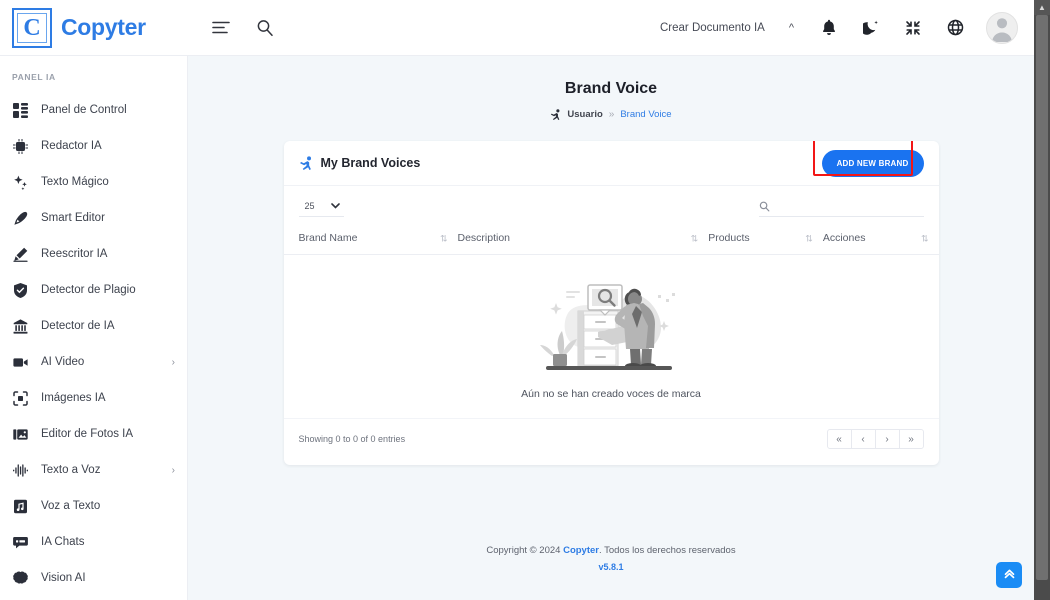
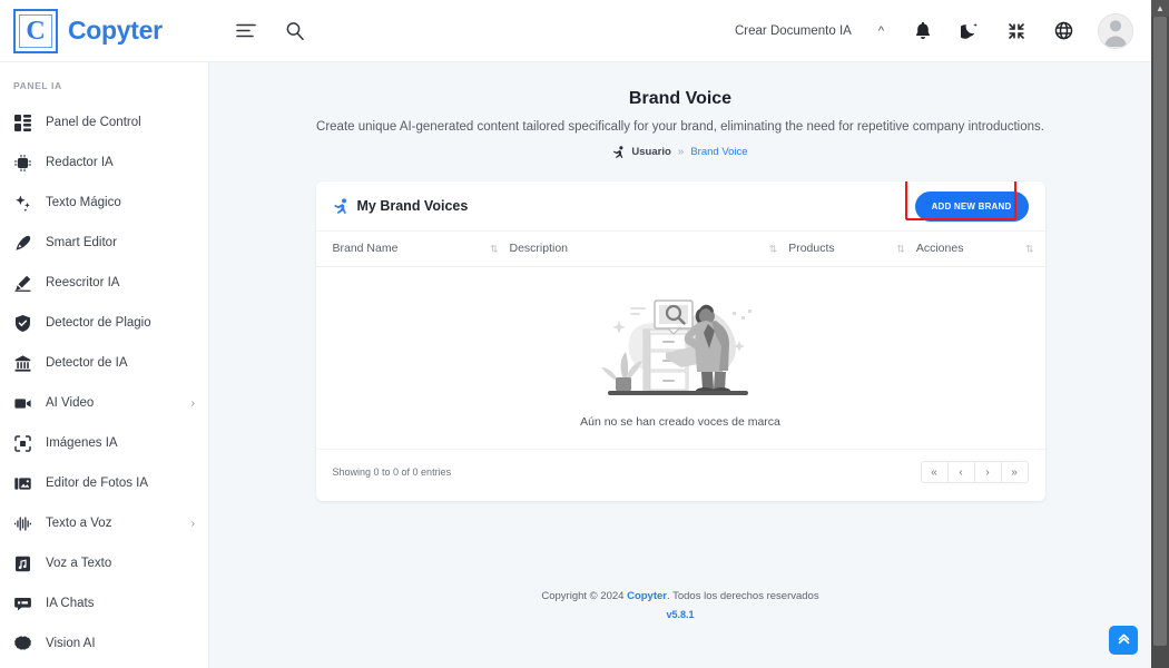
  C
  Copyter
  Crear Documento IA
  ^
  PANEL IA
  Panel de Control
  Redactor IA
  Texto Mágico
  Smart Editor
  Reescritor IA
  Detector de Plagio
  Detector de IA
  AI Video
  ›
  Imágenes IA
  Editor de Fotos IA
  Texto a Voz
  ›
  Voz a Texto
  IA Chats
  Vision AI
  Brand Voice
+ Create unique AI-generated content tailored specifically for your brand, eliminating the need for repetitive company introductions.
  Usuario
  »
  Brand Voice
  My Brand Voices
  ADD NEW BRAND
- 25
  Brand Name ⇅	Description ⇅	Products ⇅	Acciones ⇅
  Aún no se han creado voces de marca
  Showing 0 to 0 of 0 entries
  «
  ‹
  ›
  »
  Copyright © 2024 Copyter. Todos los derechos reservados
  v5.8.1
  ▲
